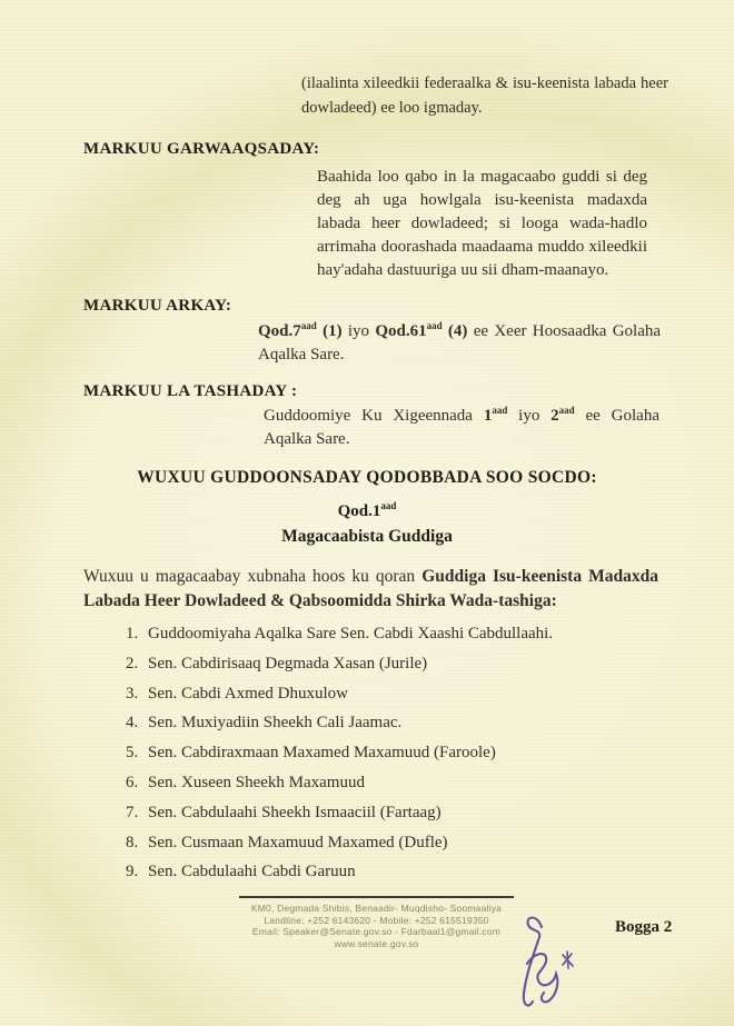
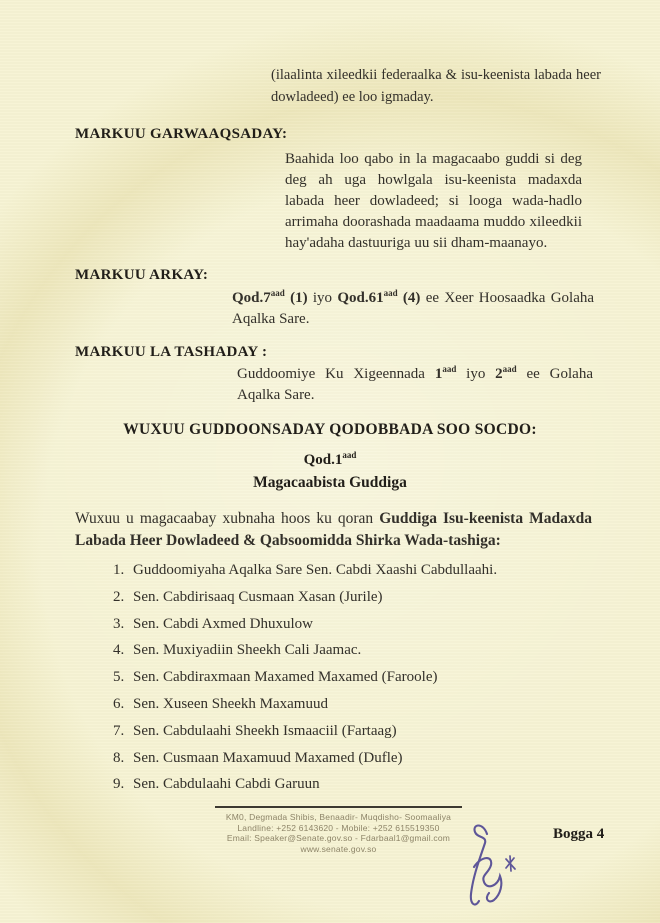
  (ilaalinta xileedkii federaalka & isu-keenista labada heer dowladeed) ee loo igmaday.
  MARKUU GARWAAQSADAY:
  Baahida loo qabo in la magacaabo guddi si deg deg ah uga howlgala isu-keenista madaxda labada heer dowladeed; si looga wada-hadlo arrimaha doorashada maadaama muddo xileedkii hay'adaha dastuuriga uu sii dham-maanayo.
  MARKUU ARKAY:
  Qod.7aad (1) iyo Qod.61aad (4) ee Xeer Hoosaadka Golaha Aqalka Sare.
  MARKUU LA TASHADAY :
  Guddoomiye Ku Xigeennada 1aad iyo 2aad ee Golaha Aqalka Sare.
  WUXUU GUDDOONSADAY QODOBBADA SOO SOCDO:
  Qod.1aad
  Magacaabista Guddiga
  Wuxuu u magacaabay xubnaha hoos ku qoran Guddiga Isu-keenista Madaxda Labada Heer Dowladeed & Qabsoomidda Shirka Wada-tashiga:
  1.
  Guddoomiyaha Aqalka Sare Sen. Cabdi Xaashi Cabdullaahi.
  2.
- Sen. Cabdirisaaq Degmada Xasan (Jurile)
+ Sen. Cabdirisaaq Cusmaan Xasan (Jurile)
  3.
  Sen. Cabdi Axmed Dhuxulow
  4.
  Sen. Muxiyadiin Sheekh Cali Jaamac.
  5.
- Sen. Cabdiraxmaan Maxamed Maxamuud (Faroole)
+ Sen. Cabdiraxmaan Maxamed Maxamed (Faroole)
  6.
  Sen. Xuseen Sheekh Maxamuud
  7.
  Sen. Cabdulaahi Sheekh Ismaaciil (Fartaag)
  8.
  Sen. Cusmaan Maxamuud Maxamed (Dufle)
  9.
  Sen. Cabdulaahi Cabdi Garuun
  KM0, Degmada Shibis, Benaadir- Muqdisho- Soomaaliya
  Landline: +252 6143620 - Mobile: +252 615519350
  Email: Speaker@Senate.gov.so - Fdarbaal1@gmail.com
  www.senate.gov.so
- Bogga 2
+ Bogga 4
